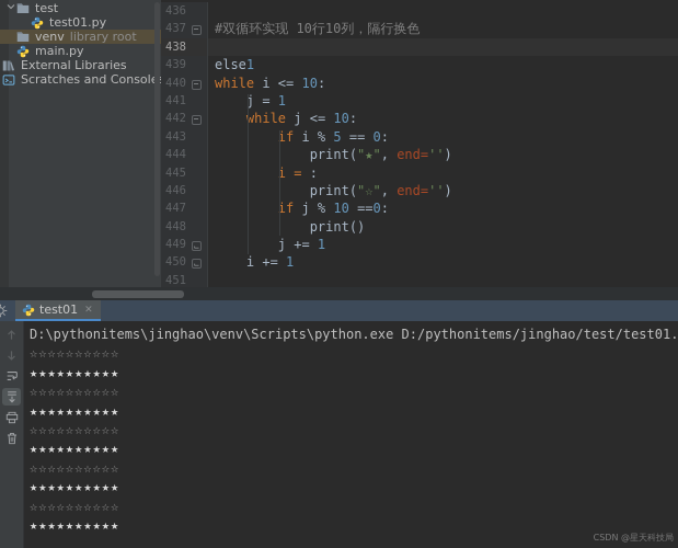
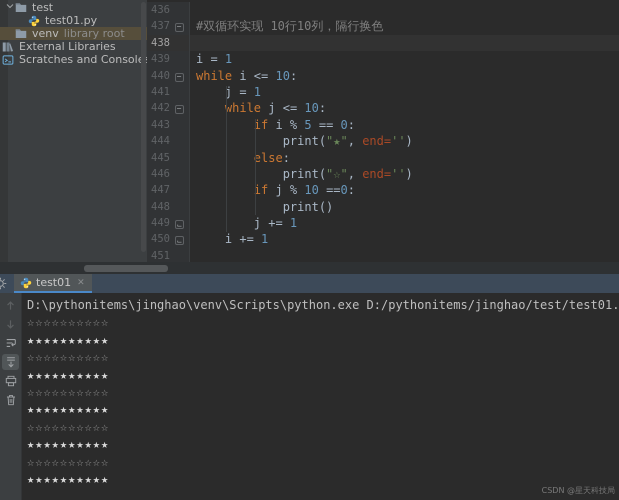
  test
  test01.py
  venv
  library root
- main.py
  External Libraries
  Scratches and Consol
  436
  437
  −
  #双循环实现 10行10列，隔行换色
  438
  439
- else1
+ i = 1
  440
  −
  while i <= 10:
  441
  j = 1
  442
  −
  while j <= 10:
  443
  if i % 5 == 0:
  444
  print("★", end='')
  445
- i = :
+ else:
  446
  print("☆", end='')
  447
  if j % 10 ==0:
  448
  print()
  449
  j += 1
  450
  i += 1
  451
  test01
  ✕
  D:\pythonitems\jinghao\venv\Scripts\python.exe D:/pythonitems/jinghao/test/test01.
  ☆☆☆☆☆☆☆☆☆☆
  ★★★★★★★★★★
  ☆☆☆☆☆☆☆☆☆☆
  ★★★★★★★★★★
  ☆☆☆☆☆☆☆☆☆☆
  ★★★★★★★★★★
  ☆☆☆☆☆☆☆☆☆☆
  ★★★★★★★★★★
  ☆☆☆☆☆☆☆☆☆☆
  ★★★★★★★★★★
  CSDN @星天科技局
